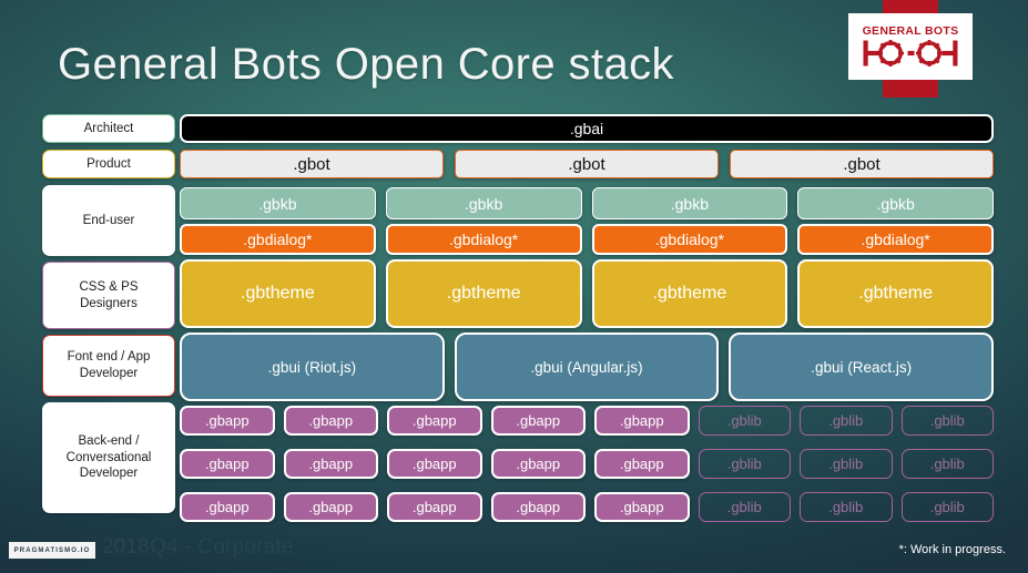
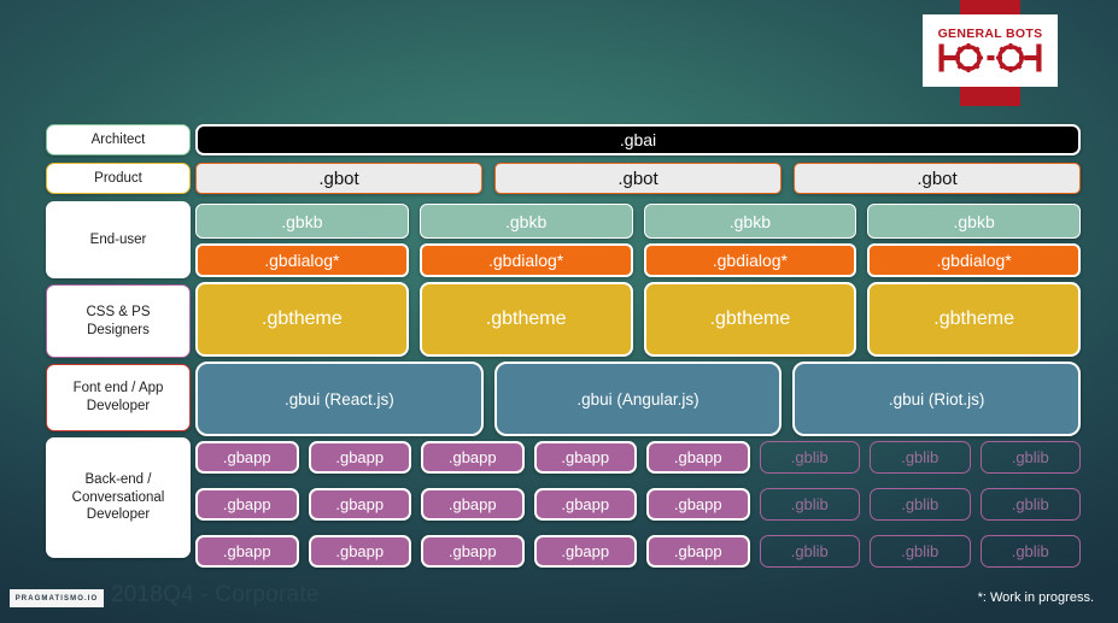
- General Bots Open Core stack
  GENERAL BOTS
  Architect
  Product
  End-user
  CSS & PS
  Designers
  Font end / App
  Developer
  Back-end /
  Conversational
  Developer
  .gbai
  .gbot
  .gbot
  .gbot
  .gbkb
  .gbkb
  .gbkb
  .gbkb
  .gbdialog*
  .gbdialog*
  .gbdialog*
  .gbdialog*
  .gbtheme
  .gbtheme
  .gbtheme
  .gbtheme
- .gbui (Riot.js)
+ .gbui (React.js)
  .gbui (Angular.js)
- .gbui (React.js)
+ .gbui (Riot.js)
  .gbapp
  .gbapp
  .gbapp
  .gbapp
  .gbapp
  .gblib
  .gblib
  .gblib
  .gbapp
  .gbapp
  .gbapp
  .gbapp
  .gbapp
  .gblib
  .gblib
  .gblib
  .gbapp
  .gbapp
  .gbapp
  .gbapp
  .gbapp
  .gblib
  .gblib
  .gblib
  *: Work in progress.
